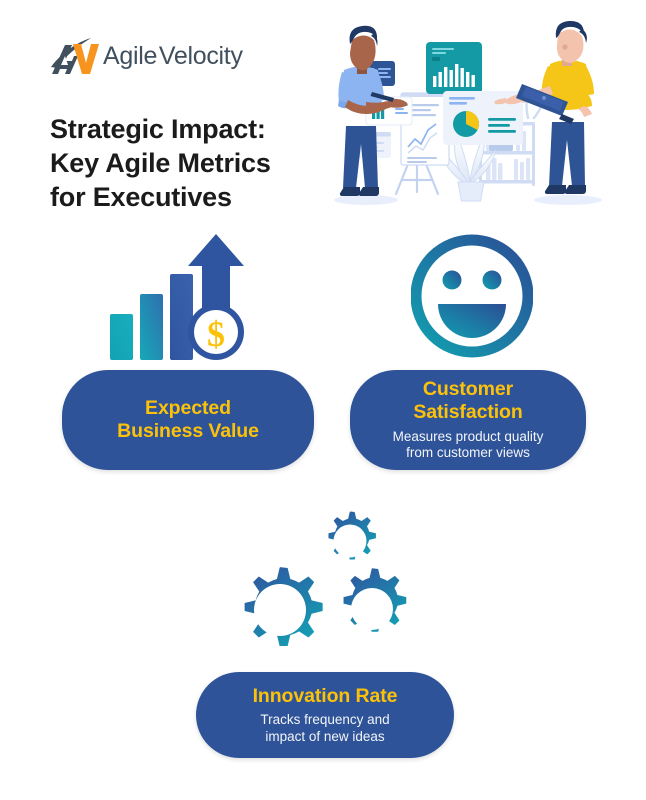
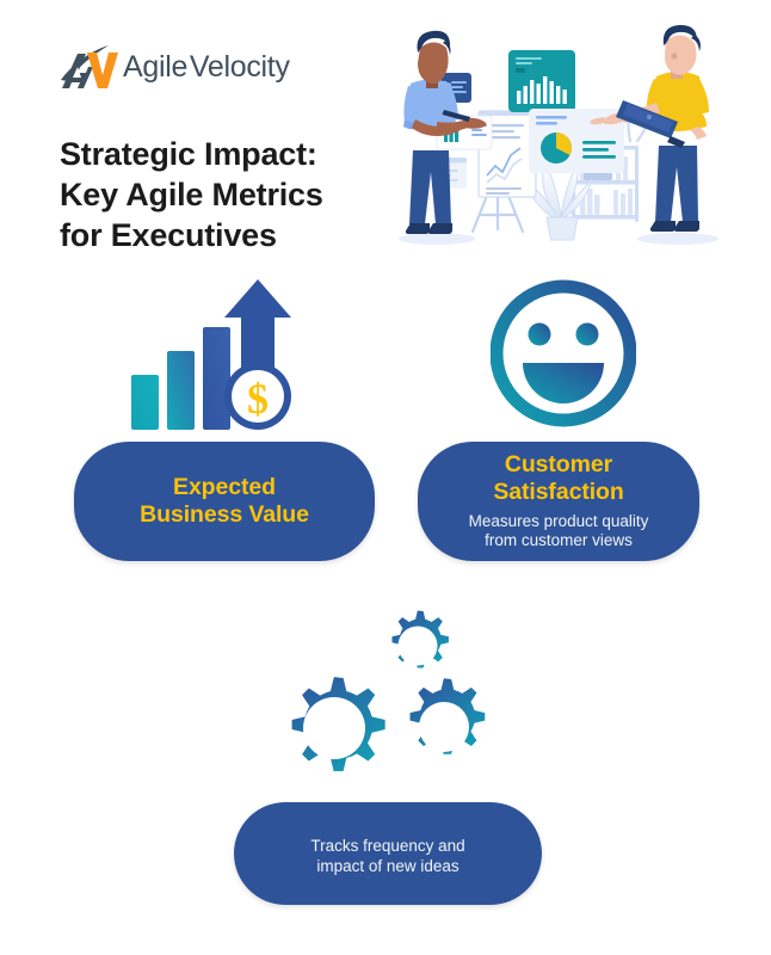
  Agile Velocity
  Strategic Impact:
  Key Agile Metrics
  for Executives
  $
  Expected
  Business Value
  Customer
  Satisfaction
  Measures product quality
  from customer views
- Innovation Rate
  Tracks frequency and
  impact of new ideas
